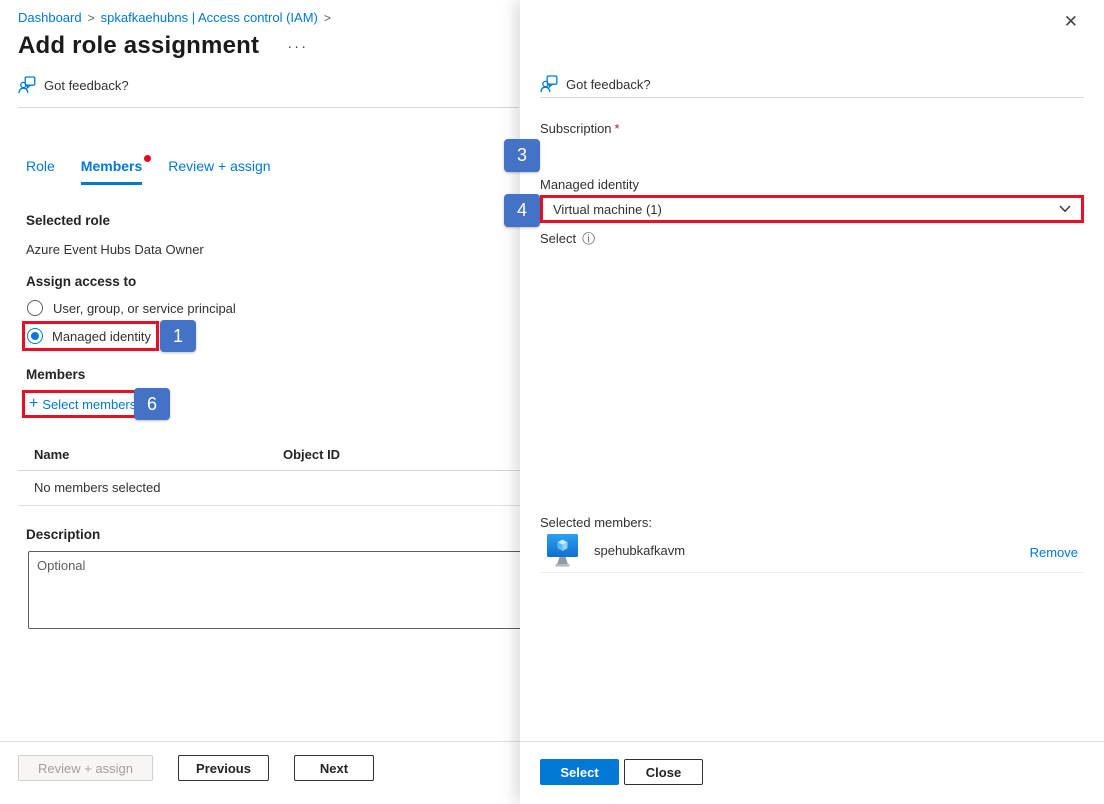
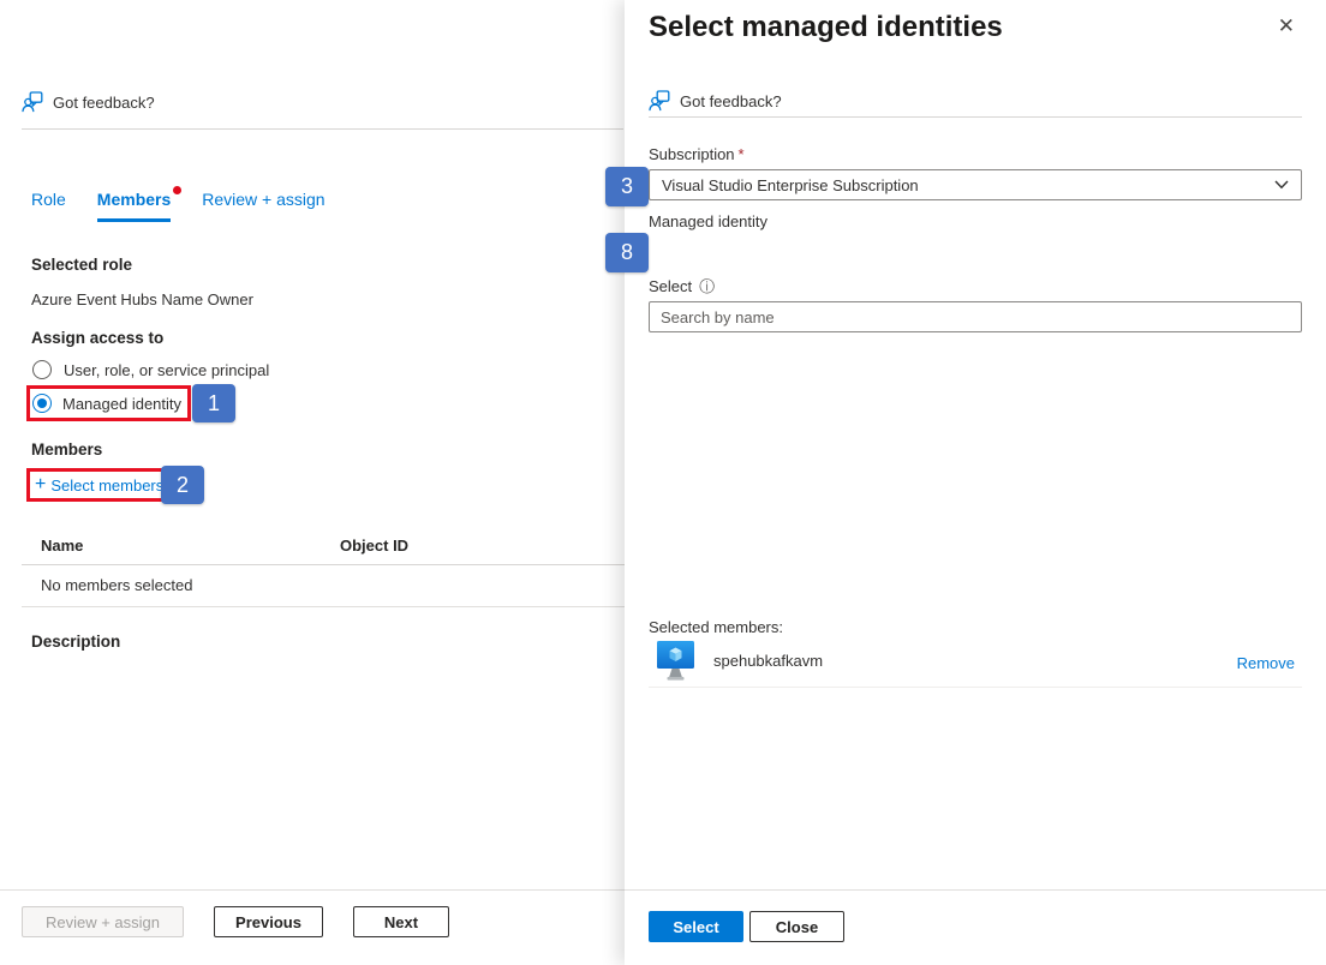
- Dashboard > spkafkaehubns | Access control (IAM) >
- Add role assignment
- ···
  Got feedback?
  Role
  Members
  Review + assign
  Selected role
- Azure Event Hubs Data Owner
+ Azure Event Hubs Name Owner
  Assign access to
- User, group, or service principal
+ User, role, or service principal
  Managed identity
  1
  Members
  +
  Select members
- 6
+ 2
  Name
  Object ID
  No members selected
  Description
- Optional
  Review + assign
  Previous
  Next
+ Select managed identities
  ✕
  Got feedback?
  Subscription *
+ Visual Studio Enterprise Subscription
  Managed identity
- Virtual machine (1)
  Select
  ⓘ
+ Search by name
  Selected members:
  spehubkafkavm
  Remove
  Select
  Close
  3
- 4
+ 8
